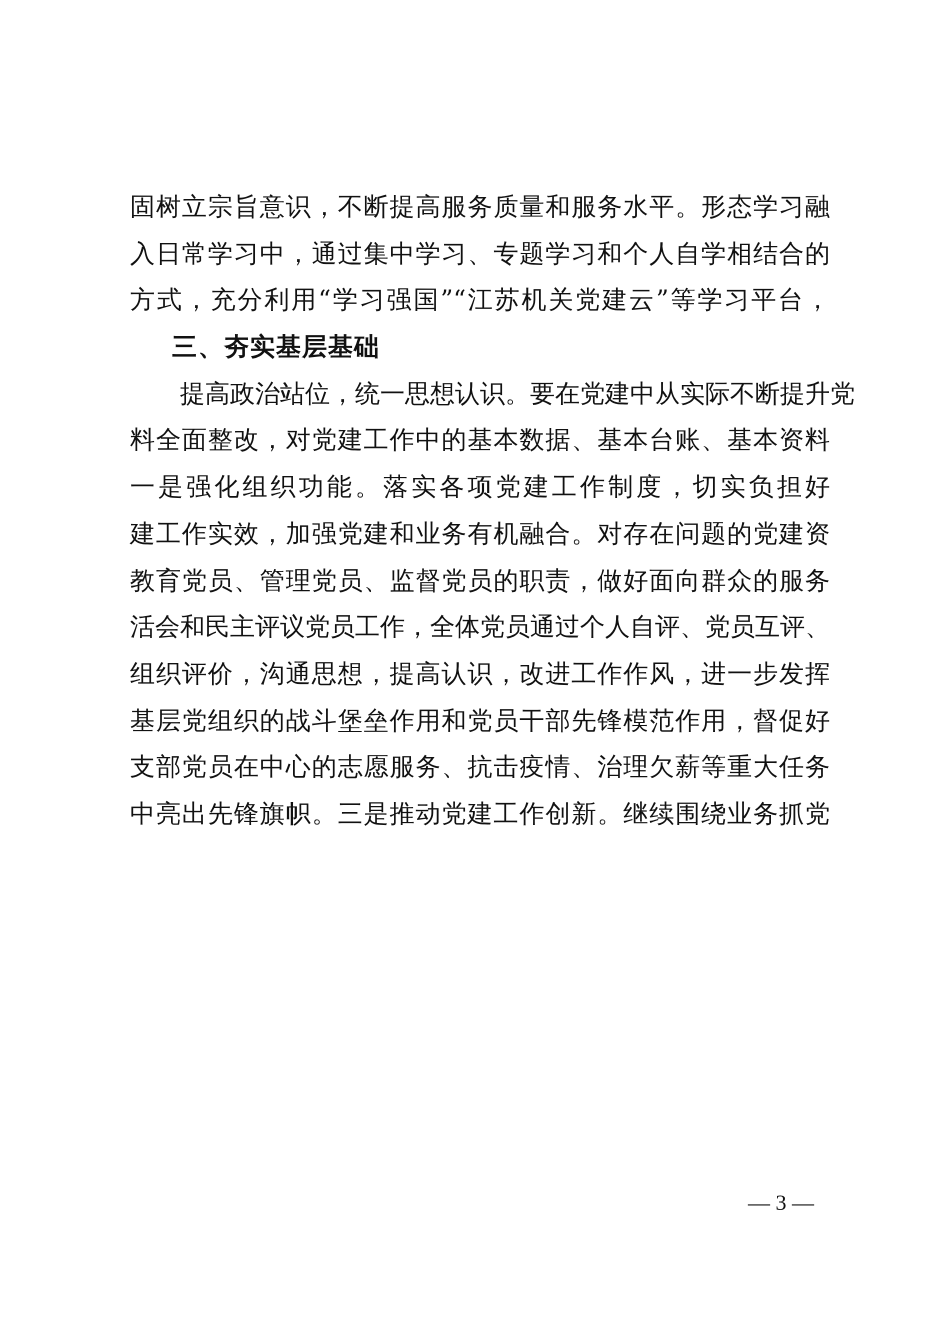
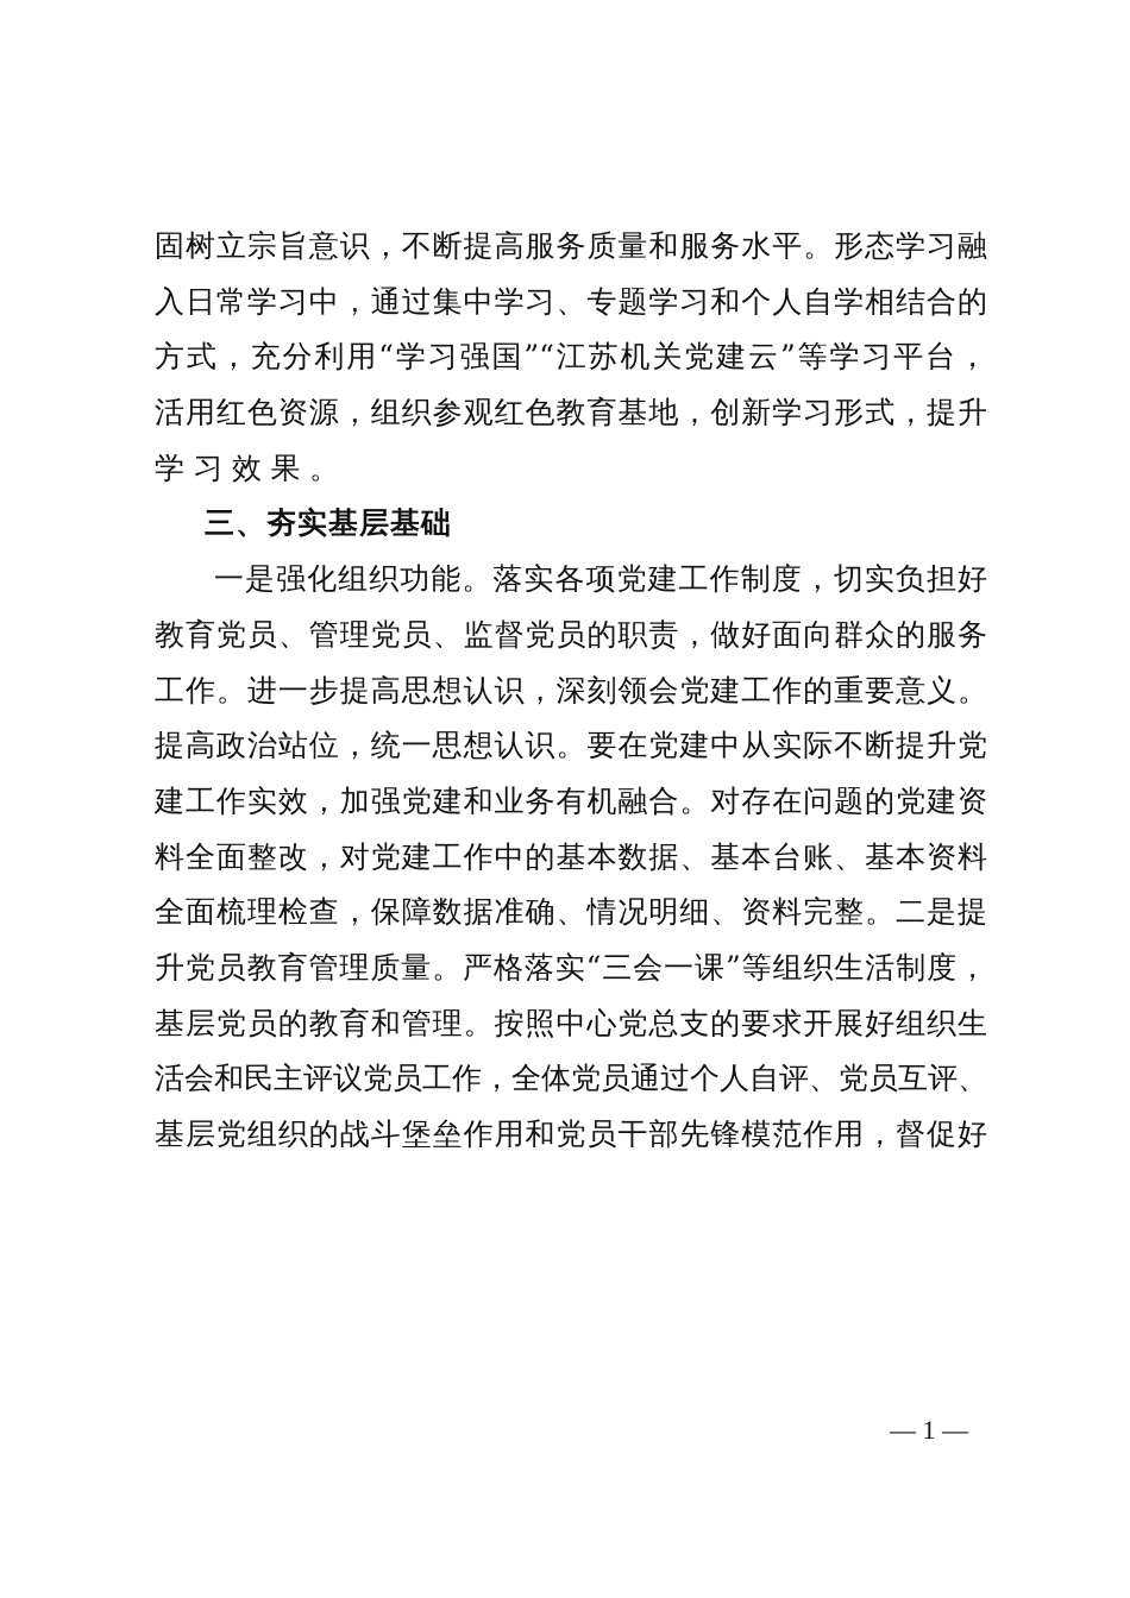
  固树立宗旨意识，不断提高服务质量和服务水平。形态学习融
  入日常学习中，通过集中学习、专题学习和个人自学相结合的
  方式，充分利用“学习强国”“江苏机关党建云”等学习平台，
+ 活用红色资源，组织参观红色教育基地，创新学习形式，提升
+ 学习效果。
  三、夯实基层基础
- 提高政治站位，统一思想认识。要在党建中从实际不断提升党
+ 一是强化组织功能。落实各项党建工作制度，切实负担好
- 料全面整改，对党建工作中的基本数据、基本台账、基本资料
+ 教育党员、管理党员、监督党员的职责，做好面向群众的服务
+ 工作。进一步提高思想认识，深刻领会党建工作的重要意义。
- 一是强化组织功能。落实各项党建工作制度，切实负担好
+ 提高政治站位，统一思想认识。要在党建中从实际不断提升党
  建工作实效，加强党建和业务有机融合。对存在问题的党建资
- 教育党员、管理党员、监督党员的职责，做好面向群众的服务
+ 料全面整改，对党建工作中的基本数据、基本台账、基本资料
+ 全面梳理检查，保障数据准确、情况明细、资料完整。二是提
+ 升党员教育管理质量。严格落实“三会一课”等组织生活制度，
+ 基层党员的教育和管理。按照中心党总支的要求开展好组织生
  活会和民主评议党员工作，全体党员通过个人自评、党员互评、
- 组织评价，沟通思想，提高认识，改进工作作风，进一步发挥
  基层党组织的战斗堡垒作用和党员干部先锋模范作用，督促好
- 支部党员在中心的志愿服务、抗击疫情、治理欠薪等重大任务
- 中亮出先锋旗帜。三是推动党建工作创新。继续围绕业务抓党
- — 3 —
+ — 1 —
